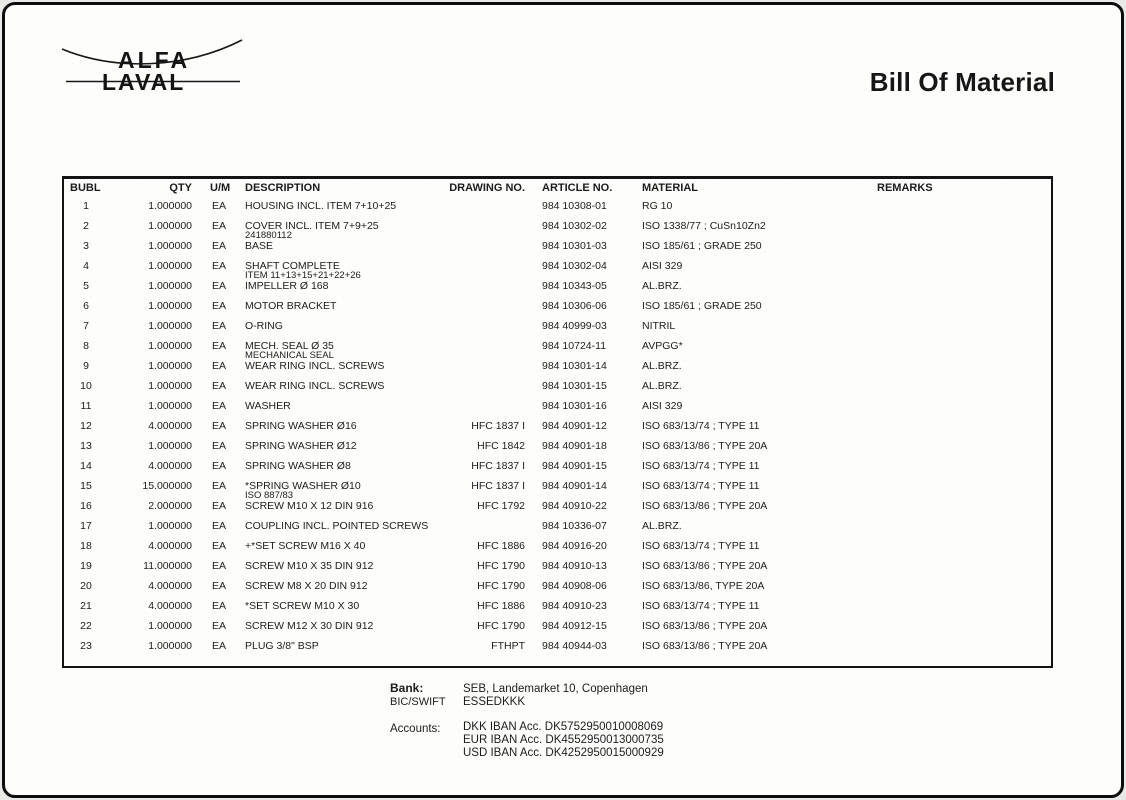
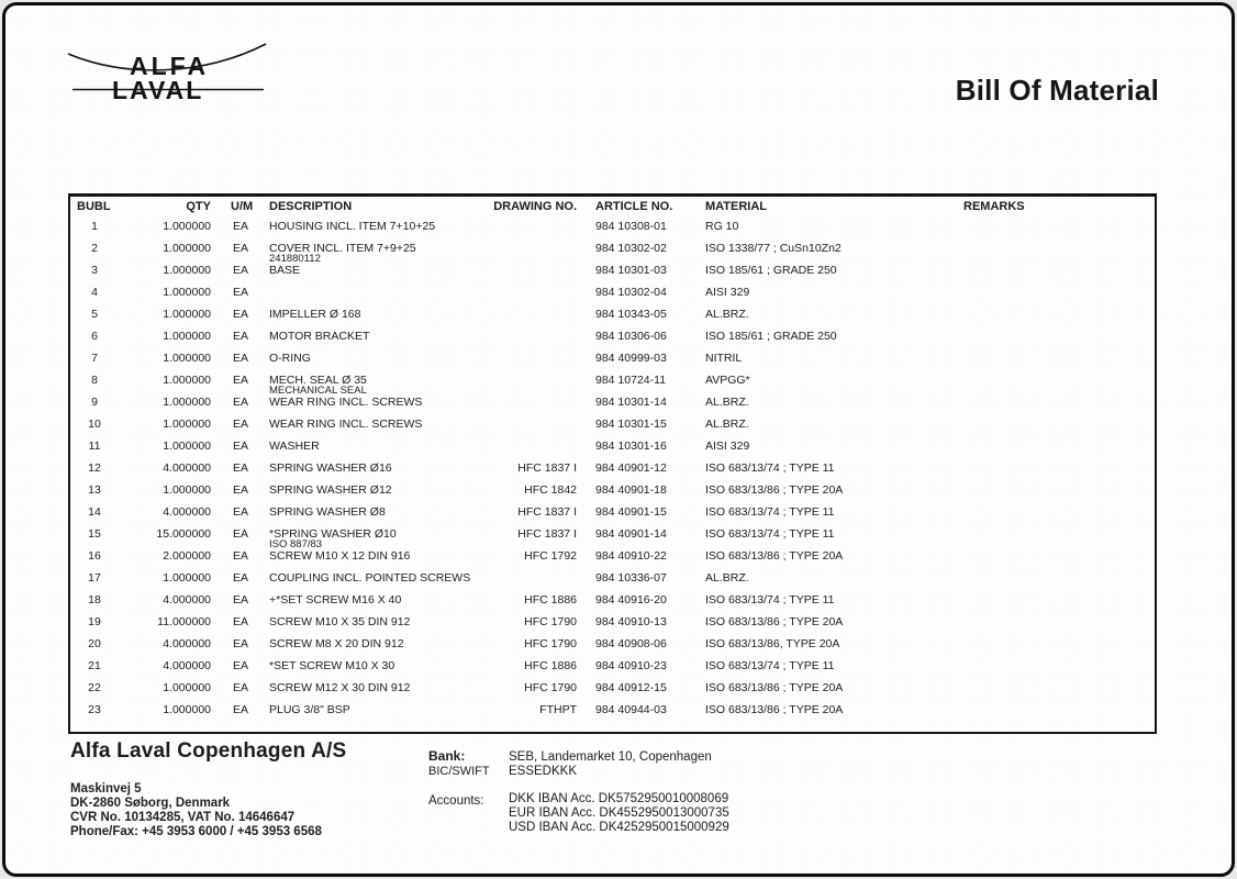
  ALFA
  LAVAL
  Bill Of Material
  BUBL
  QTY
  U/M
  DESCRIPTION
  DRAWING NO.
  ARTICLE NO.
  MATERIAL
  REMARKS
  1
  1.000000
  EA
  HOUSING INCL. ITEM 7+10+25
  984 10308-01
  RG 10
  2
  1.000000
  EA
  COVER INCL. ITEM 7+9+25
  241880112
  984 10302-02
  ISO 1338/77 ; CuSn10Zn2
  3
  1.000000
  EA
  BASE
  984 10301-03
  ISO 185/61 ; GRADE 250
  4
  1.000000
  EA
- SHAFT COMPLETE
- ITEM 11+13+15+21+22+26
  984 10302-04
  AISI 329
  5
  1.000000
  EA
  IMPELLER Ø 168
  984 10343-05
  AL.BRZ.
  6
  1.000000
  EA
  MOTOR BRACKET
  984 10306-06
  ISO 185/61 ; GRADE 250
  7
  1.000000
  EA
  O-RING
  984 40999-03
  NITRIL
  8
  1.000000
  EA
  MECH. SEAL Ø 35
  MECHANICAL SEAL
  984 10724-11
  AVPGG*
  9
  1.000000
  EA
  WEAR RING INCL. SCREWS
  984 10301-14
  AL.BRZ.
  10
  1.000000
  EA
  WEAR RING INCL. SCREWS
  984 10301-15
  AL.BRZ.
  11
  1.000000
  EA
  WASHER
  984 10301-16
  AISI 329
  12
  4.000000
  EA
  SPRING WASHER Ø16
  HFC 1837 I
  984 40901-12
  ISO 683/13/74 ; TYPE 11
  13
  1.000000
  EA
  SPRING WASHER Ø12
  HFC 1842
  984 40901-18
  ISO 683/13/86 ; TYPE 20A
  14
  4.000000
  EA
  SPRING WASHER Ø8
  HFC 1837 I
  984 40901-15
  ISO 683/13/74 ; TYPE 11
  15
  15.000000
  EA
  *SPRING WASHER Ø10
  ISO 887/83
  HFC 1837 I
  984 40901-14
  ISO 683/13/74 ; TYPE 11
  16
  2.000000
  EA
  SCREW M10 X 12 DIN 916
  HFC 1792
  984 40910-22
  ISO 683/13/86 ; TYPE 20A
  17
  1.000000
  EA
  COUPLING INCL. POINTED SCREWS
  984 10336-07
  AL.BRZ.
  18
  4.000000
  EA
  +*SET SCREW M16 X 40
  HFC 1886
  984 40916-20
  ISO 683/13/74 ; TYPE 11
  19
  11.000000
  EA
  SCREW M10 X 35 DIN 912
  HFC 1790
  984 40910-13
  ISO 683/13/86 ; TYPE 20A
  20
  4.000000
  EA
  SCREW M8 X 20 DIN 912
  HFC 1790
  984 40908-06
  ISO 683/13/86, TYPE 20A
  21
  4.000000
  EA
  *SET SCREW M10 X 30
  HFC 1886
  984 40910-23
  ISO 683/13/74 ; TYPE 11
  22
  1.000000
  EA
  SCREW M12 X 30 DIN 912
  HFC 1790
  984 40912-15
  ISO 683/13/86 ; TYPE 20A
  23
  1.000000
  EA
  PLUG 3/8" BSP
  FTHPT
  984 40944-03
  ISO 683/13/86 ; TYPE 20A
+ Alfa Laval Copenhagen A/S
+ Maskinvej 5
+ DK-2860 Søborg, Denmark
+ CVR No. 10134285, VAT No. 14646647
+ Phone/Fax: +45 3953 6000 / +45 3953 6568
  Bank:
  BIC/SWIFT
  SEB, Landemarket 10, Copenhagen
  ESSEDKKK
  Accounts:
  DKK IBAN Acc. DK5752950010008069
  EUR IBAN Acc. DK4552950013000735
  USD IBAN Acc. DK4252950015000929
